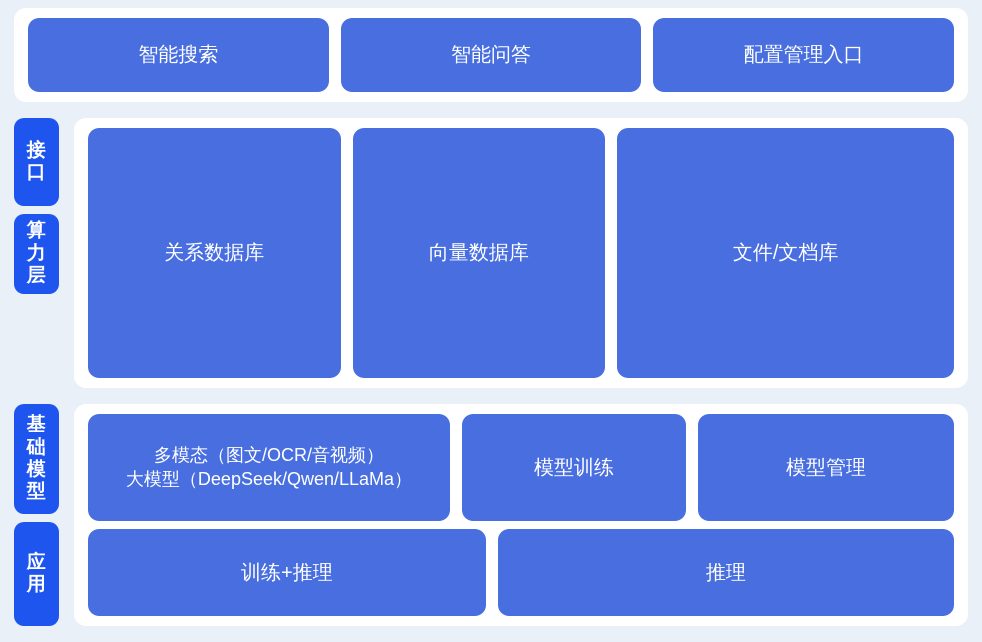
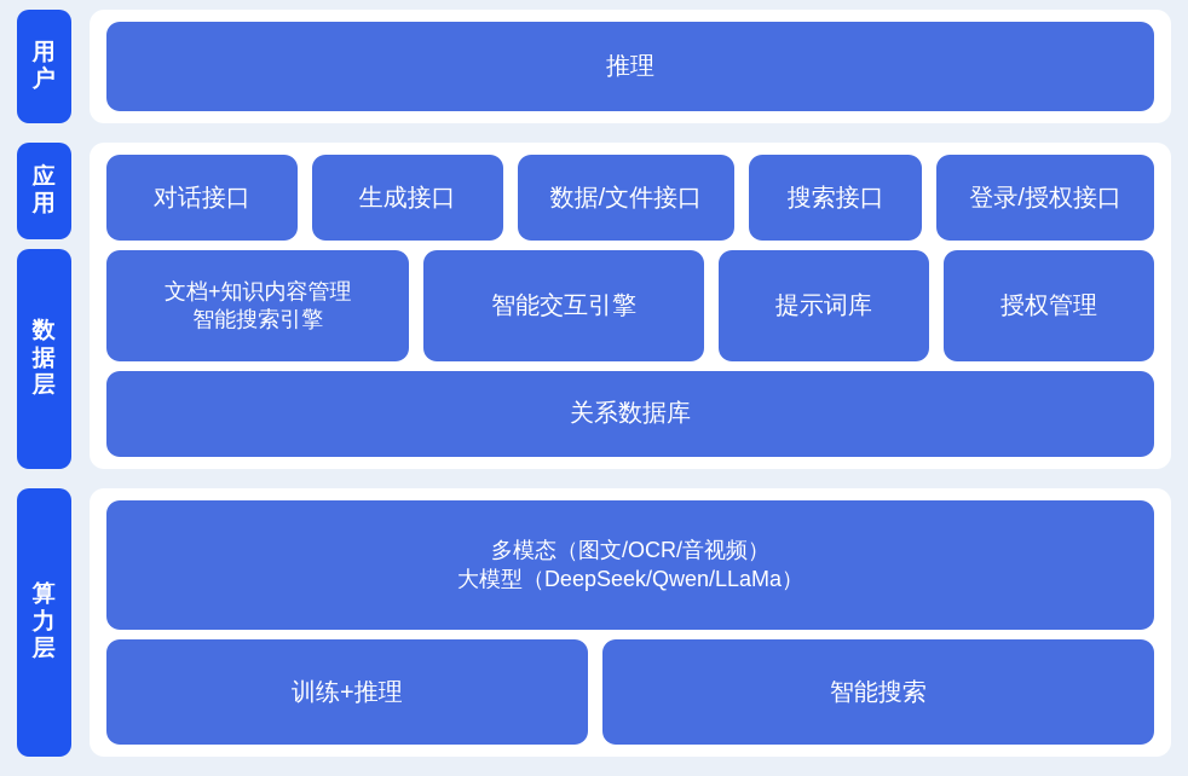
+ 用户
- 智能搜索
+ 推理
- 智能问答
- 配置管理入口
- 接口
- 算力层
+ 应用
+ 数据层
+ 对话接口
+ 生成接口
+ 数据/文件接口
+ 搜索接口
+ 登录/授权接口
+ 文档+知识内容管理
+ 智能搜索引擎
+ 智能交互引擎
+ 提示词库
+ 授权管理
  关系数据库
- 向量数据库
- 文件/文档库
- 基础模型
- 应用
+ 算力层
  多模态（图文/OCR/音视频）
  大模型（DeepSeek/Qwen/LLaMa）
- 模型训练
- 模型管理
  训练+推理
- 推理
+ 智能搜索
